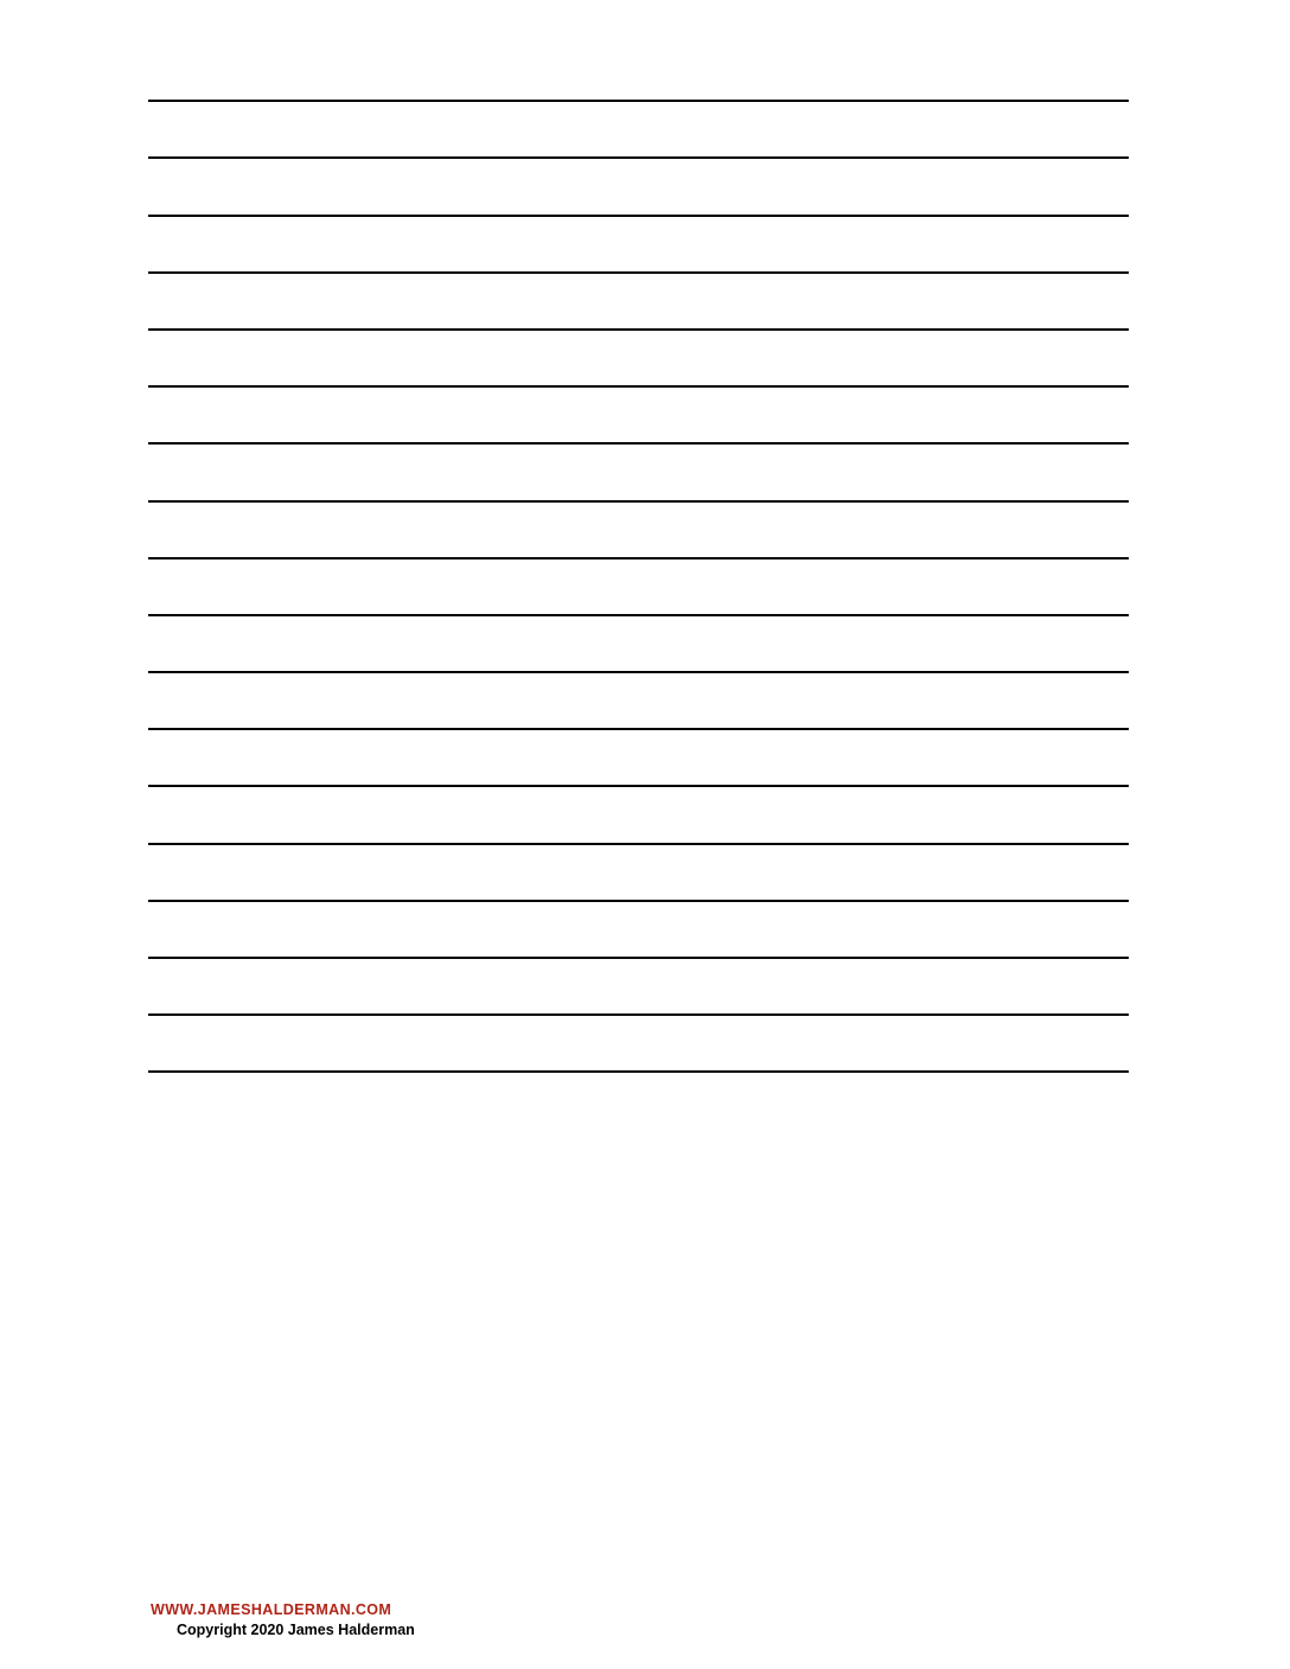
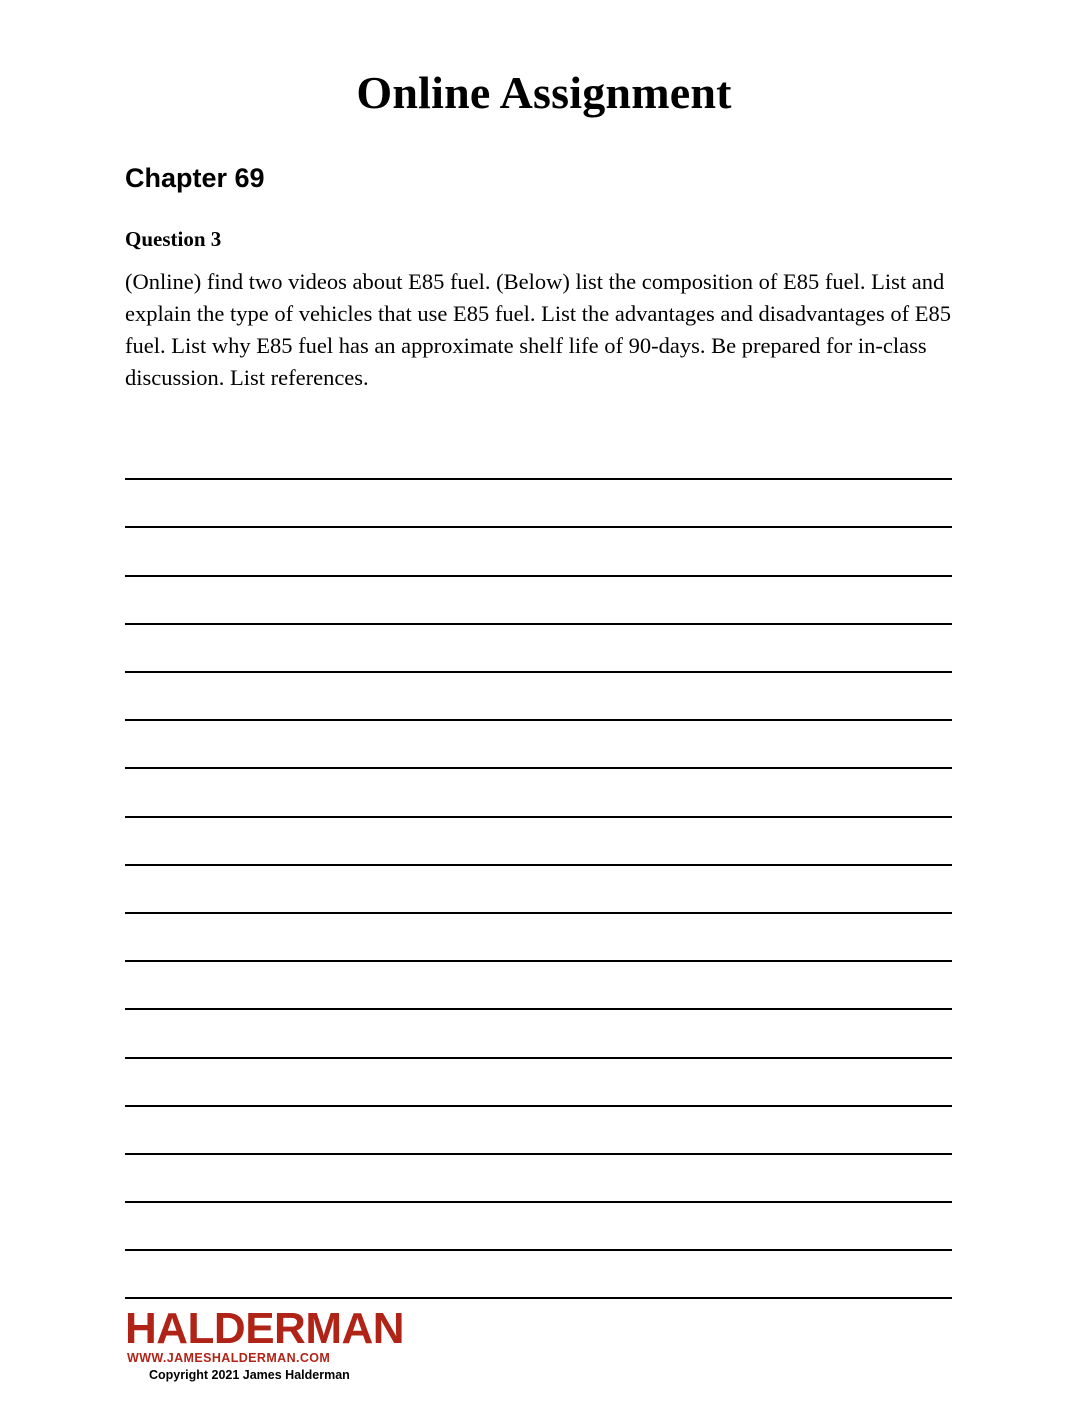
+ Online Assignment
+ Chapter 69
+ Question 3
+ (Online) find two videos about E85 fuel. (Below) list the composition of E85 fuel. List and explain the type of vehicles that use E85 fuel. List the advantages and disadvantages of E85 fuel. List why E85 fuel has an approximate shelf life of 90-days. Be prepared for in-class discussion. List references.
+ HALDERMAN
  WWW.JAMESHALDERMAN.COM
- Copyright 2020 James Halderman
+ Copyright 2021 James Halderman
